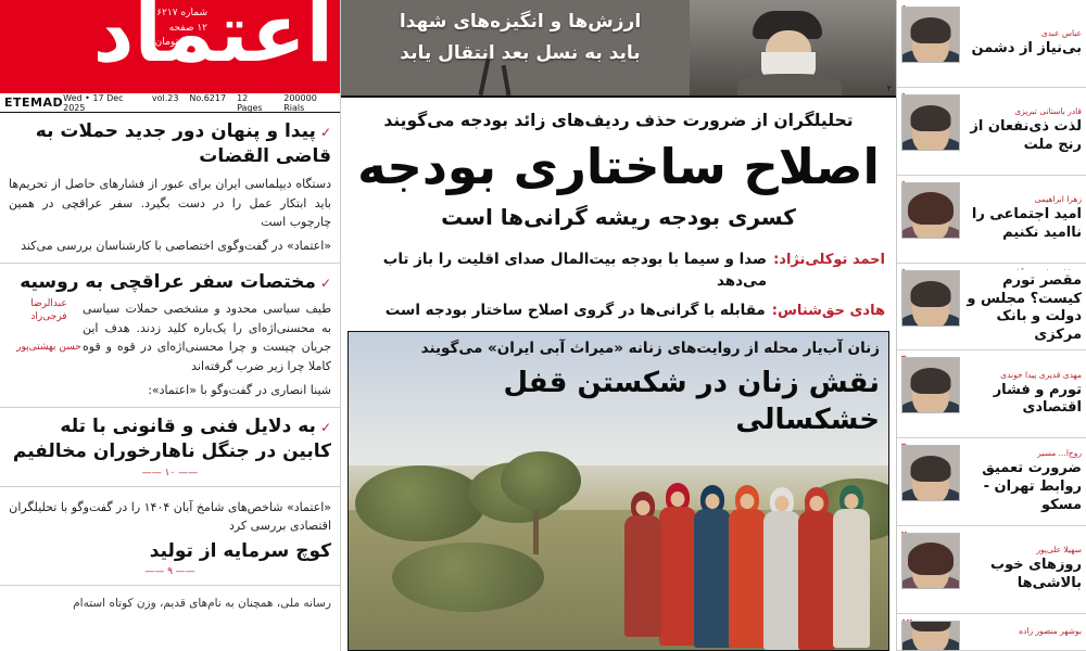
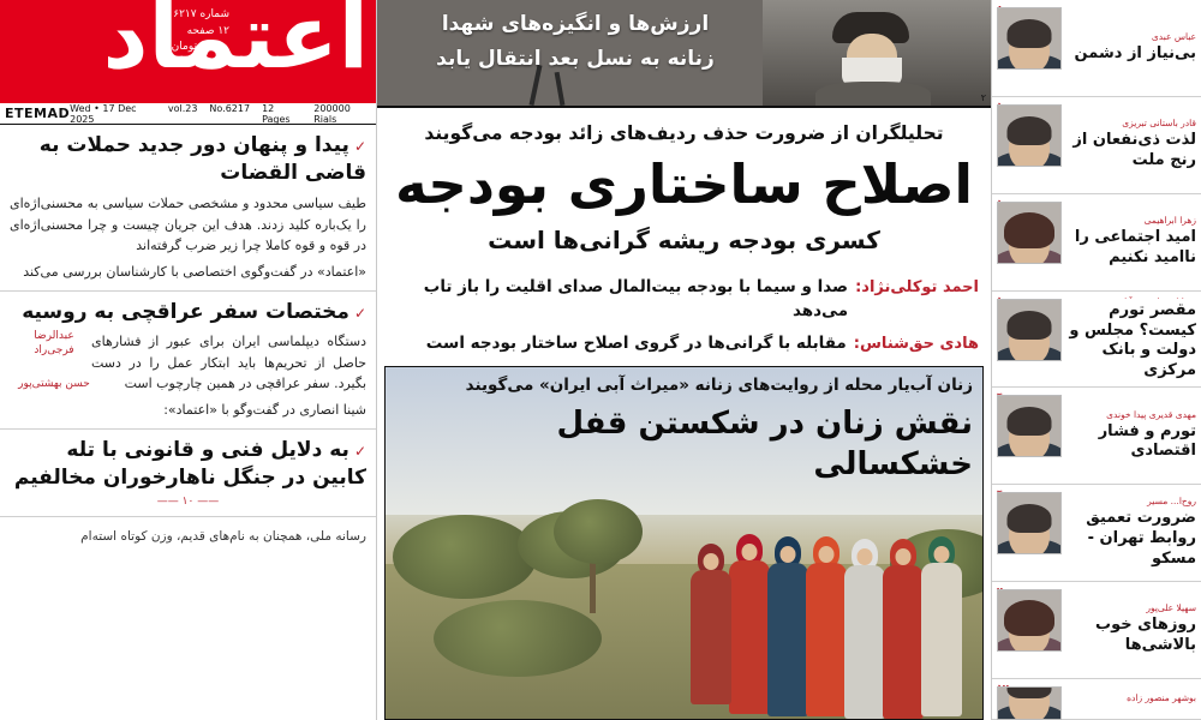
  عباس عبدی
  بی‌نیاز از دشمن
  قادر باستانی تبریزی
  لذت ذی‌نفعان از رنج ملت
  زهرا ابراهیمی
  امید اجتماعی را ناامید نکنیم
  مقصر تورم کیست؟ مجلس و دولت و بانک مرکزی
  مهدی قدیری پیدا خوندی
  تورم و فشار اقتصادی
  روح‌ا... مسیر
  ضرورت تعمیق روابط تهران - مسکو
  سهیلا علی‌پور
  روزهای خوب بالاشی‌ها
  بوشهر منصور زاده
  ارزش‌ها و انگیزه‌های شهدا
- باید به نسل بعد انتقال یابد
+ زنانه به نسل بعد انتقال یابد
  ۲
  تحلیلگران از ضرورت حذف ردیف‌های زائد بودجه می‌گویند
  اصلاح ساختاری بودجه
  کسری بودجه ریشه گرانی‌ها است
  احمد توکلی‌نژاد:
  صدا و سیما با بودجه بیت‌المال صدای اقلیت را باز تاب می‌دهد
  هادی حقشناس:
  مقابله با گرانی‌ها در گروی اصلاح ساختار بودجه است
  زنان آب‌یار محله از روایت‌های زنانه «میراث آبی ایران» می‌گویند
  نقش زنان در شکستن قفل خشکسالی
  اعتماد
  شماره ۶۲۱۷
  ۱۲ صفحه
  ۲۰۰۰۰ تومان
  ETEMAD
  Wed • 17 Dec 2025
  vol.23
  No.6217
  12 Pages
  200000 Rials
  ✓پیدا و پنهان دور جدید حملات به قاضی القضات
- دستگاه دیپلماسی ایران برای عبور از فشارهای حاصل از تحریم‌ها باید ابتکار عمل را در دست بگیرد. سفر عراقچی در همین چارچوب است
+ طیف سیاسی محدود و مشخصی حملات سیاسی به محسنی‌اژه‌ای را یک‌باره کلید زدند. هدف این جریان چیست و چرا محسنی‌اژه‌ای در قوه و قوه کاملا چرا زیر ضرب گرفته‌اند
  «اعتماد» در گفت‌وگوی اختصاصی با کارشناسان بررسی می‌کند
  ✓مختصات سفر عراقچی به روسیه
  عبدالرضا فرجی‌راد
  حسن بهشتی‌پور
- طیف سیاسی محدود و مشخصی حملات سیاسی به محسنی‌اژه‌ای را یک‌باره کلید زدند. هدف این جریان چیست و چرا محسنی‌اژه‌ای در قوه و قوه کاملا چرا زیر ضرب گرفته‌اند
+ دستگاه دیپلماسی ایران برای عبور از فشارهای حاصل از تحریم‌ها باید ابتکار عمل را در دست بگیرد. سفر عراقچی در همین چارچوب است
  شینا انصاری در گفت‌وگو با «اعتماد»:
  ✓به دلایل فنی و قانونی با تله کابین در جنگل ناهارخوران مخالفیم
  —— ۱۰ ——
- «اعتماد» شاخص‌های شامخ آبان ۱۴۰۴ را در گفت‌وگو با تحلیلگران اقتصادی بررسی کرد
- کوچ سرمایه از تولید
- —— ۹ ——
  رسانه ملی، همچنان به نام‌های قدیم، وزن کوتاه استه‌ام
